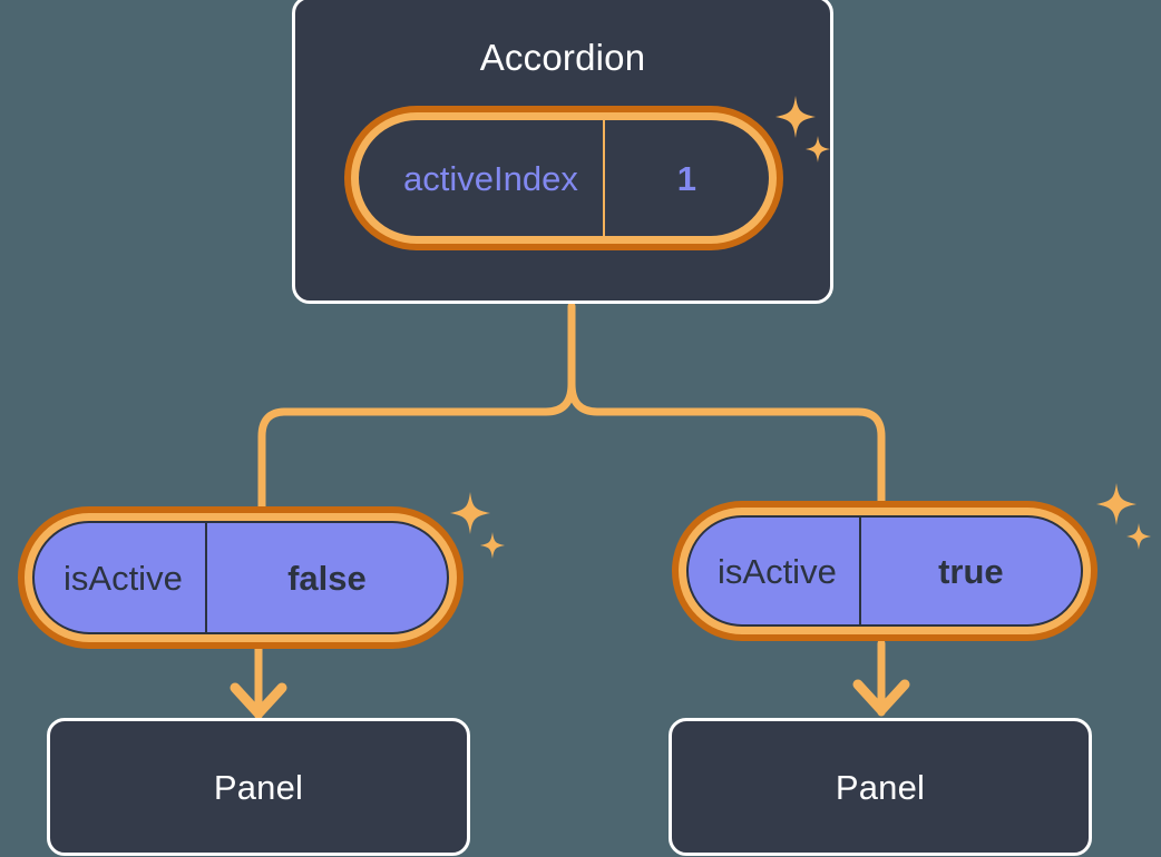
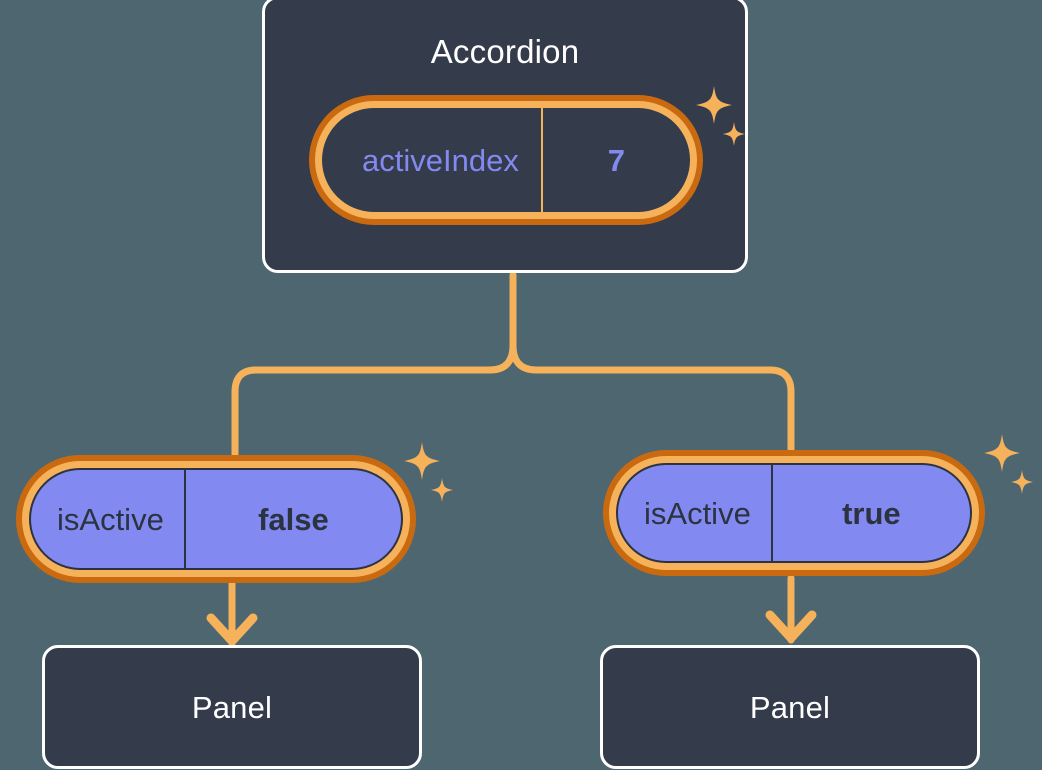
  Accordion
  activeIndex
- 1
+ 7
  isActive
  false
  Panel
  isActive
  true
  Panel
